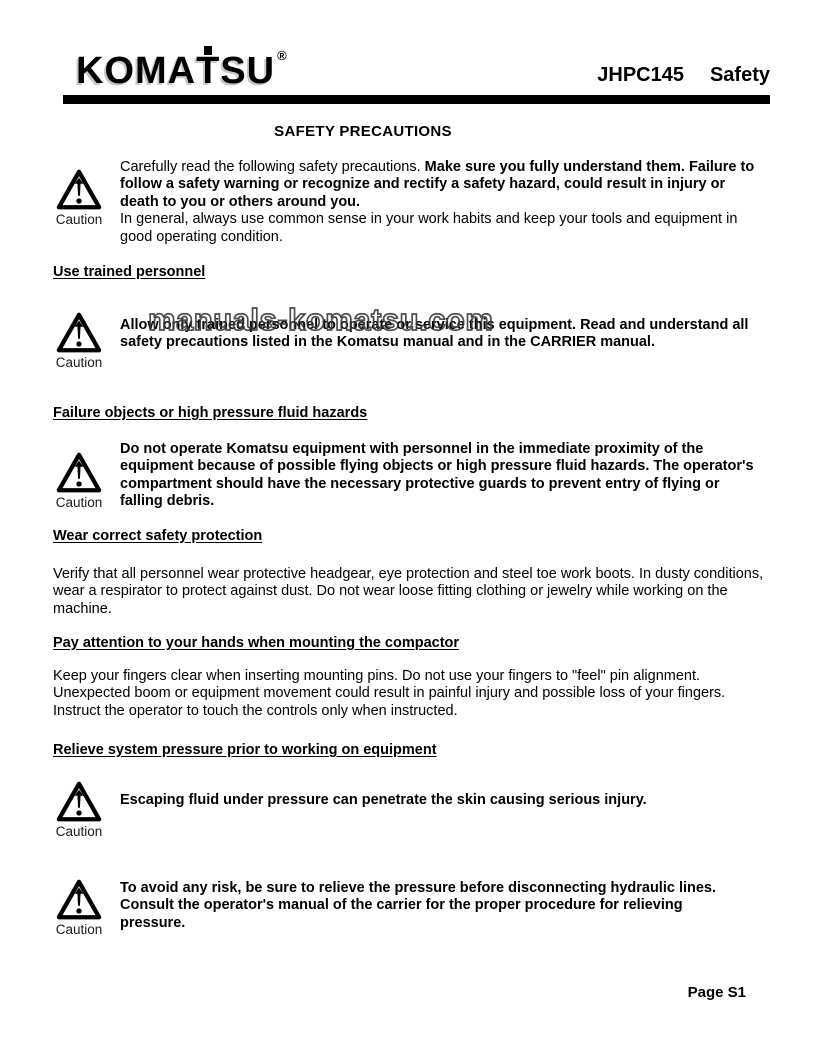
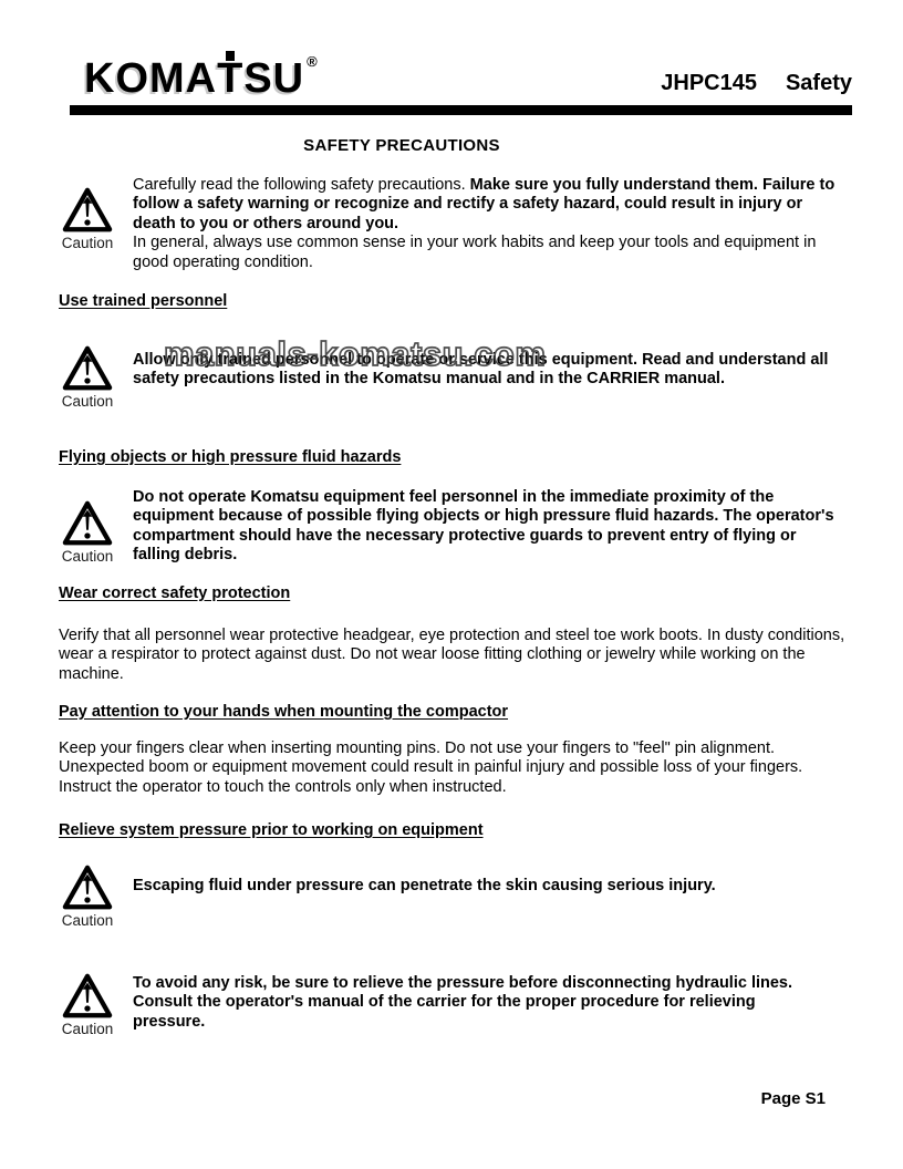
  KOMATSU ®
  JHPC145 Safety
  SAFETY PRECAUTIONS
  Caution
  Carefully read the following safety precautions. Make sure you fully understand them. Failure to follow a safety warning or recognize and rectify a safety hazard, could result in injury or death to you or others around you.
  In general, always use common sense in your work habits and keep your tools and equipment in good operating condition.
  Use trained personnel
  Caution
  Allow only trained personnel to operate or service this equipment. Read and understand all safety precautions listed in the Komatsu manual and in the CARRIER manual.
  manuals-komatsu.com
- Failure objects or high pressure fluid hazards
+ Flying objects or high pressure fluid hazards
  Caution
- Do not operate Komatsu equipment with personnel in the immediate proximity of the equipment because of possible flying objects or high pressure fluid hazards. The operator's compartment should have the necessary protective guards to prevent entry of flying or falling debris.
+ Do not operate Komatsu equipment feel personnel in the immediate proximity of the equipment because of possible flying objects or high pressure fluid hazards. The operator's compartment should have the necessary protective guards to prevent entry of flying or falling debris.
  Wear correct safety protection
  Verify that all personnel wear protective headgear, eye protection and steel toe work boots. In dusty conditions, wear a respirator to protect against dust. Do not wear loose fitting clothing or jewelry while working on the machine.
  Pay attention to your hands when mounting the compactor
  Keep your fingers clear when inserting mounting pins. Do not use your fingers to "feel" pin alignment. Unexpected boom or equipment movement could result in painful injury and possible loss of your fingers. Instruct the operator to touch the controls only when instructed.
  Relieve system pressure prior to working on equipment
  Caution
  Escaping fluid under pressure can penetrate the skin causing serious injury.
  Caution
  To avoid any risk, be sure to relieve the pressure before disconnecting hydraulic lines. Consult the operator's manual of the carrier for the proper procedure for relieving pressure.
  Page S1
